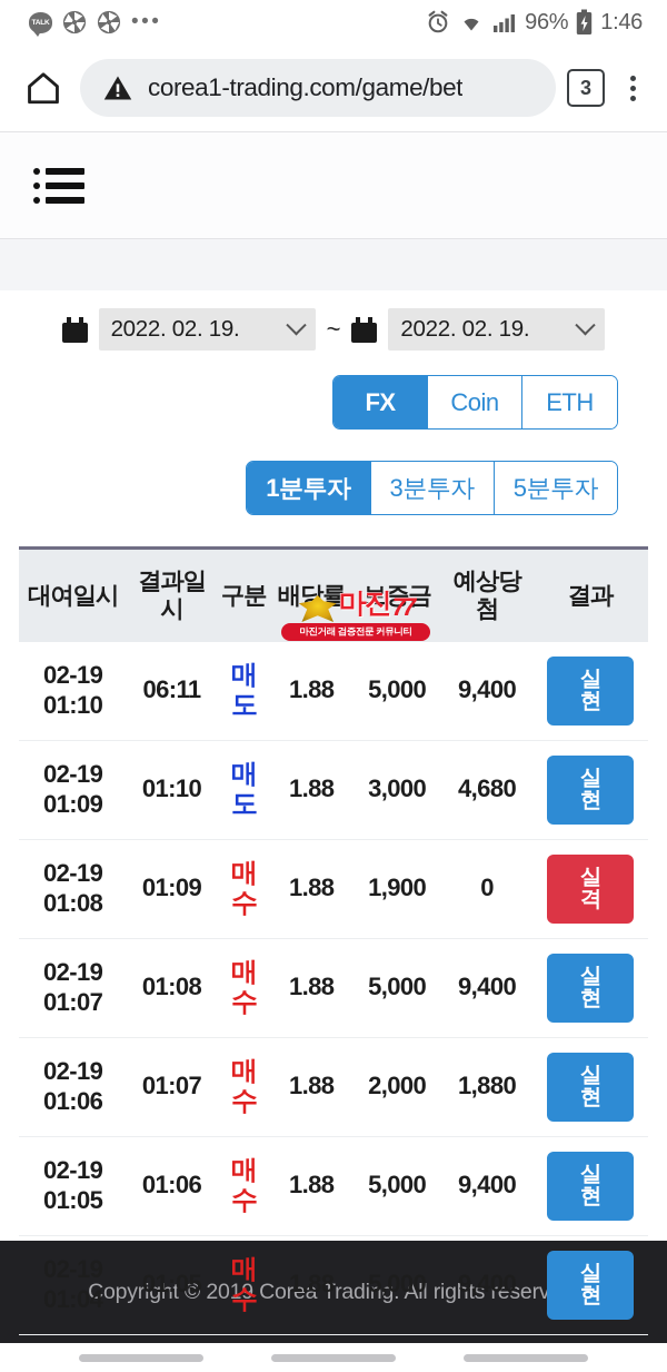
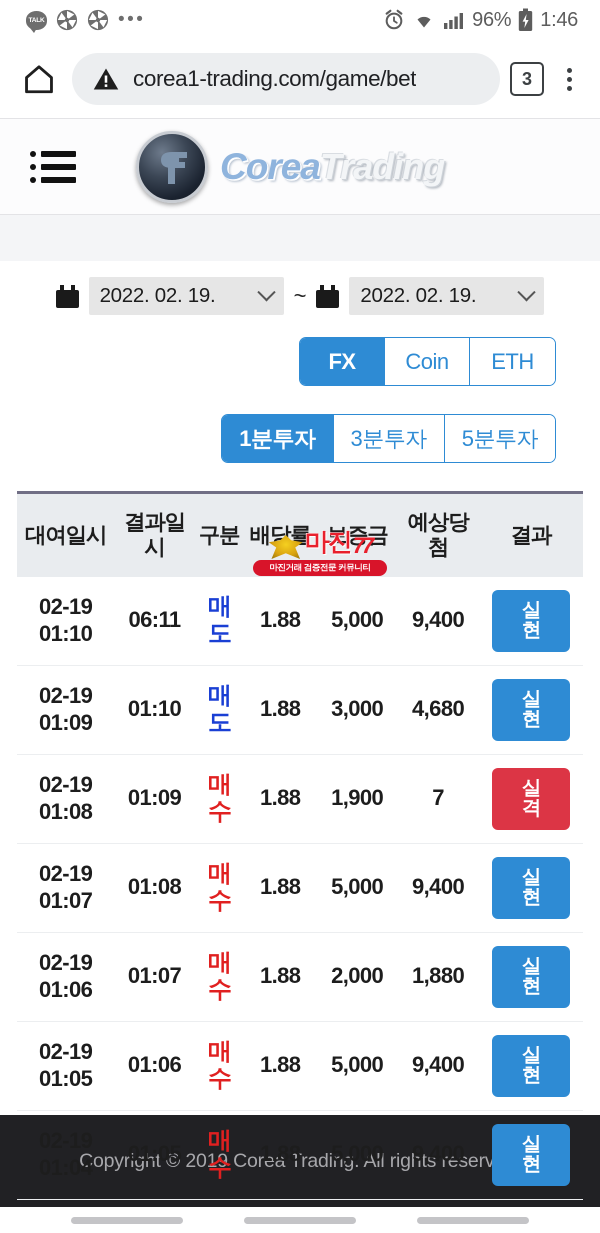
  •••
  96%
  1:46
  corea1-trading.com/game/bet
  3
+ Corea
+ Trading
  2022. 02. 19.
  ~
  2022. 02. 19.
  FX
  Coin
  ETH
  1분투자
  3분투자
  5분투자
  대여일시	결과일시	구분	배당률	보증금	예상당첨	결과
  02-1901:10	06:11	매도	1.88	5,000	9,400	실현
  02-1901:09	01:10	매도	1.88	3,000	4,680	실현
- 02-1901:08	01:09	매수	1.88	1,900	0	실격
+ 02-1901:08	01:09	매수	1.88	1,900	7	실격
  02-1901:07	01:08	매수	1.88	5,000	9,400	실현
  02-1901:06	01:07	매수	1.88	2,000	1,880	실현
  02-1901:05	01:06	매수	1.88	5,000	9,400	실현
  01:04	01:05	매수	1.88	5,000	9,400	실현
  마진
  77
  마진거래 검증전문 커뮤니티
  Copyright © 2019 Corea Trading. All rights reserv
